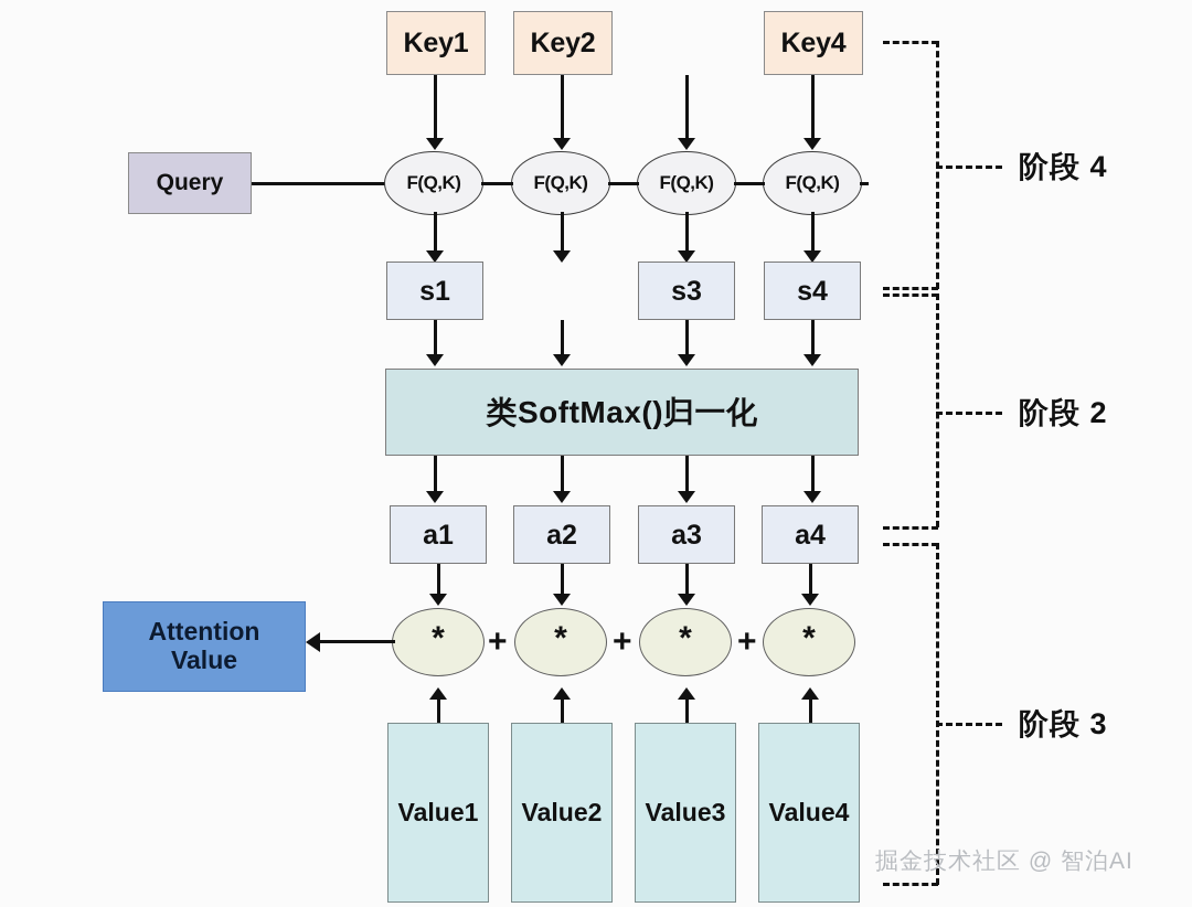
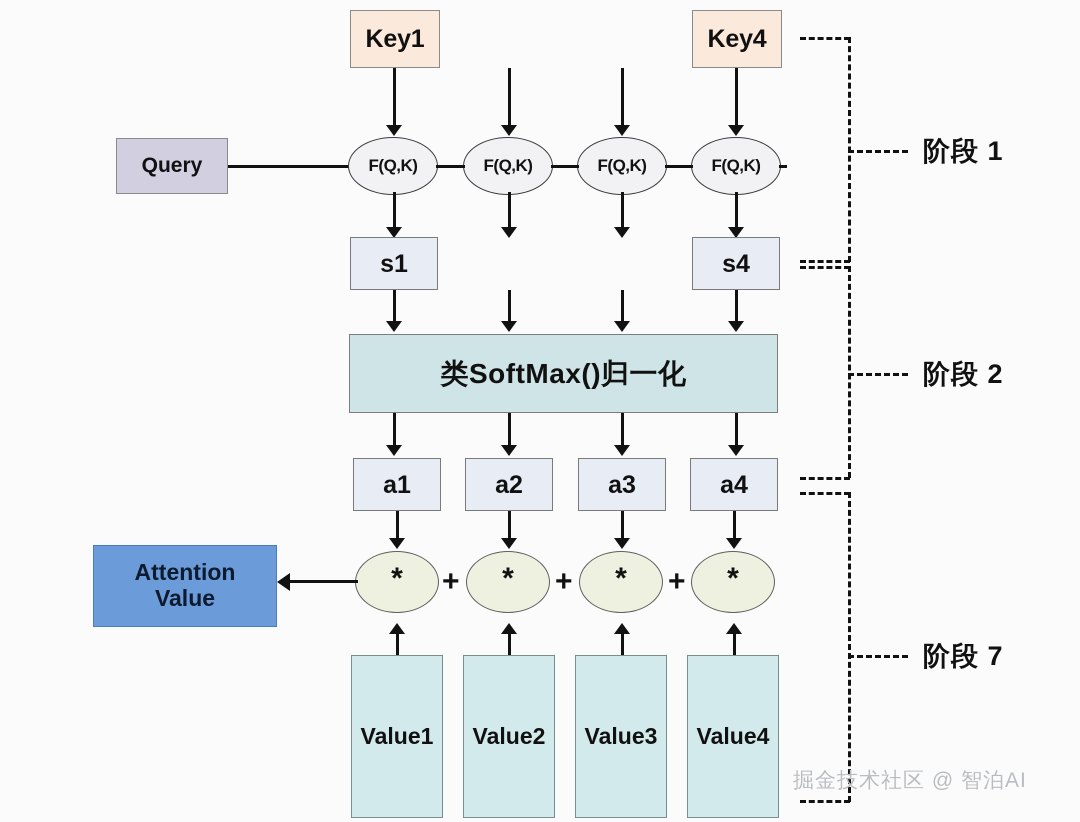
  Key1
- Key2
  Key4
  Query
  F(Q,K)
  F(Q,K)
  F(Q,K)
  F(Q,K)
  s1
- s3
  s4
  类SoftMax()归一化
  a1
  a2
  a3
  a4
  *
  *
  *
  *
  +
  +
  +
  Attention
  Value
  Value1
  Value2
  Value3
  Value4
- 阶段 4
+ 阶段 1
  阶段 2
- 阶段 3
+ 阶段 7
  掘金技术社区 @ 智泊AI
